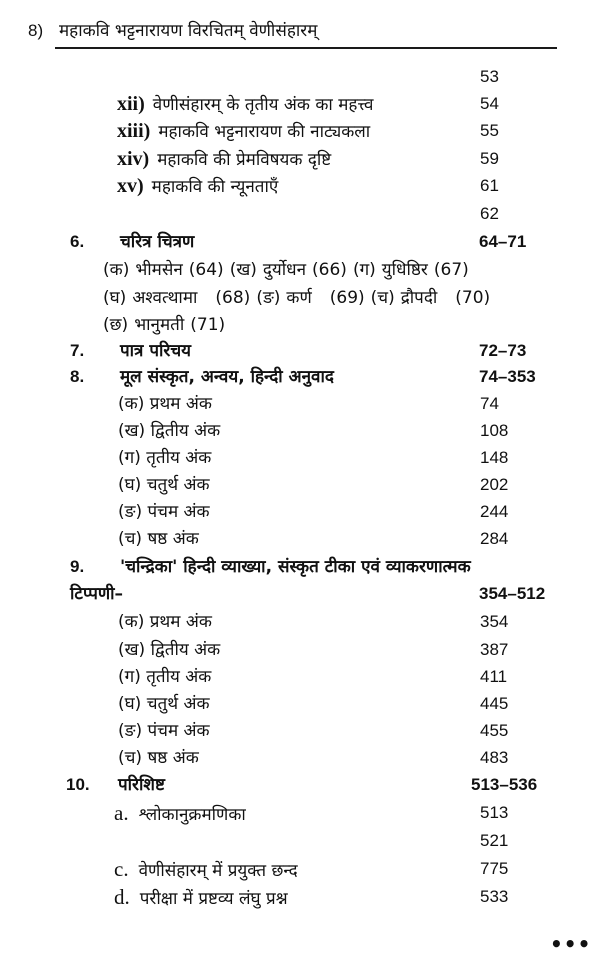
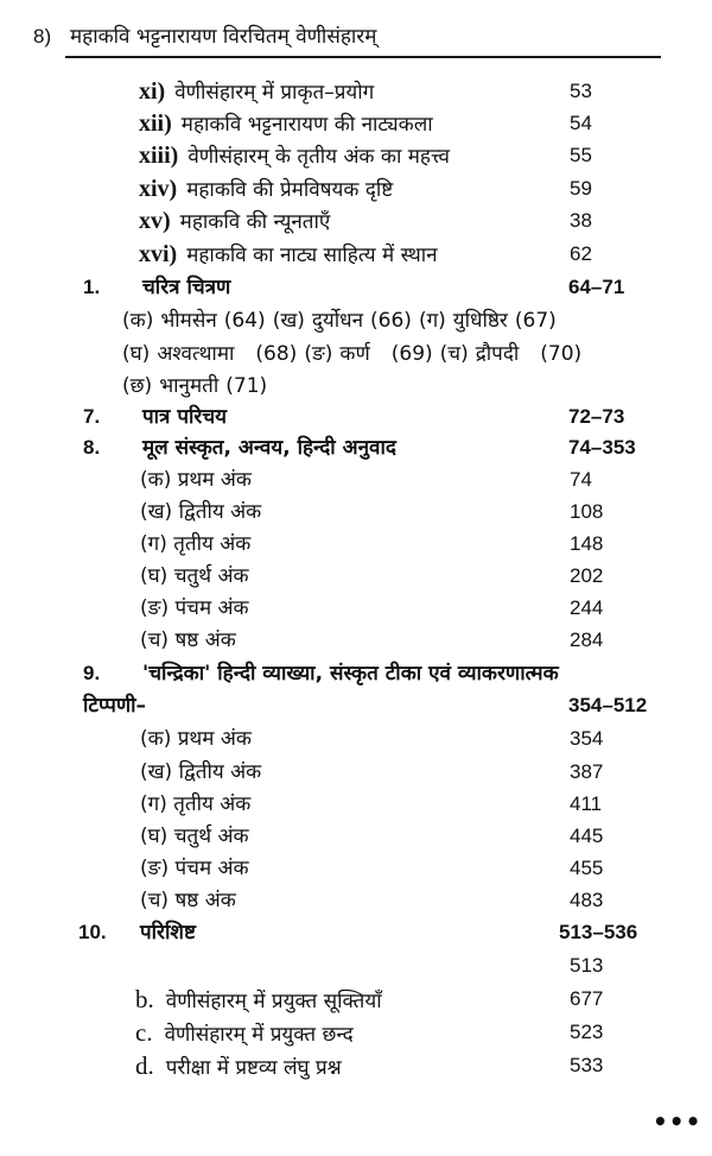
  8)
  महाकवि भट्टनारायण विरचितम् वेणीसंहारम्
+ xi) वेणीसंहारम् में प्राकृत–प्रयोग
  53
- xii) वेणीसंहारम् के तृतीय अंक का महत्त्व
+ xii) महाकवि भट्टनारायण की नाट्यकला
  54
- xiii) महाकवि भट्टनारायण की नाट्यकला
+ xiii) वेणीसंहारम् के तृतीय अंक का महत्त्व
  55
  xiv) महाकवि की प्रेमविषयक दृष्टि
  59
  xv) महाकवि की न्यूनताएँ
- 61
+ 38
+ xvi) महाकवि का नाट्य साहित्य में स्थान
  62
- 6.
+ 1.
  चरित्र चित्रण
  64–71
  (क) भीमसेन (64) (ख) दुर्योधन (66) (ग) युधिष्ठिर (67)
  (घ) अश्वत्थामा (68) (ङ) कर्ण (69) (च) द्रौपदी (70)
  (छ) भानुमती (71)
  7.
  पात्र परिचय
  72–73
  8.
  मूल संस्कृत, अन्वय, हिन्दी अनुवाद
  74–353
  (क) प्रथम अंक
  74
  (ख) द्वितीय अंक
  108
  (ग) तृतीय अंक
  148
  (घ) चतुर्थ अंक
  202
  (ङ) पंचम अंक
  244
  (च) षष्ठ अंक
  284
  9.
  'चन्द्रिका' हिन्दी व्याख्या, संस्कृत टीका एवं व्याकरणात्मक
  टिप्पणी–
  354–512
  (क) प्रथम अंक
  354
  (ख) द्वितीय अंक
  387
  (ग) तृतीय अंक
  411
  (घ) चतुर्थ अंक
  445
  (ङ) पंचम अंक
  455
  (च) षष्ठ अंक
  483
  10.
  परिशिष्ट
  513–536
- a. श्लोकानुक्रमणिका
  513
+ b. वेणीसंहारम् में प्रयुक्त सूक्तियाँ
- 521
+ 677
  c. वेणीसंहारम् में प्रयुक्त छन्द
- 775
+ 523
  d. परीक्षा में प्रष्टव्य लंघु प्रश्न
  533
  •••
